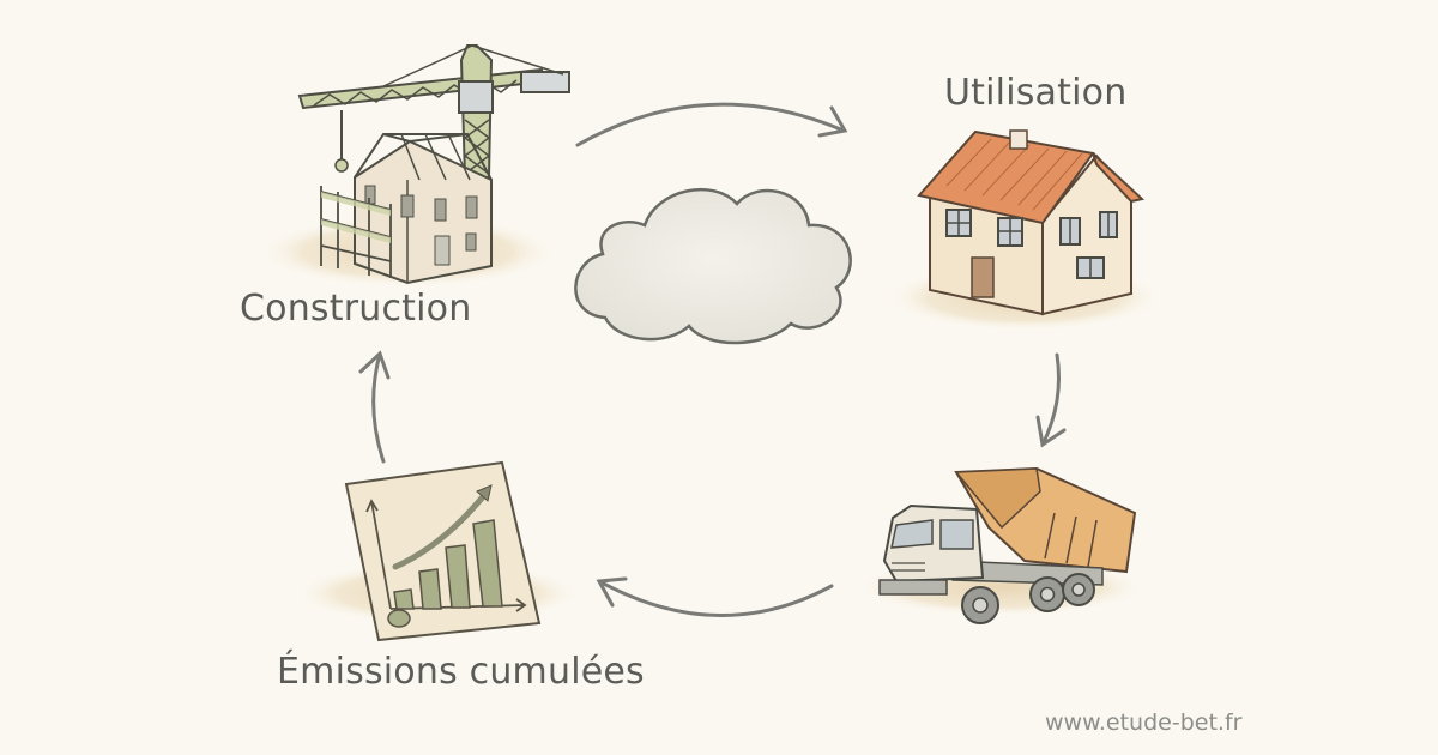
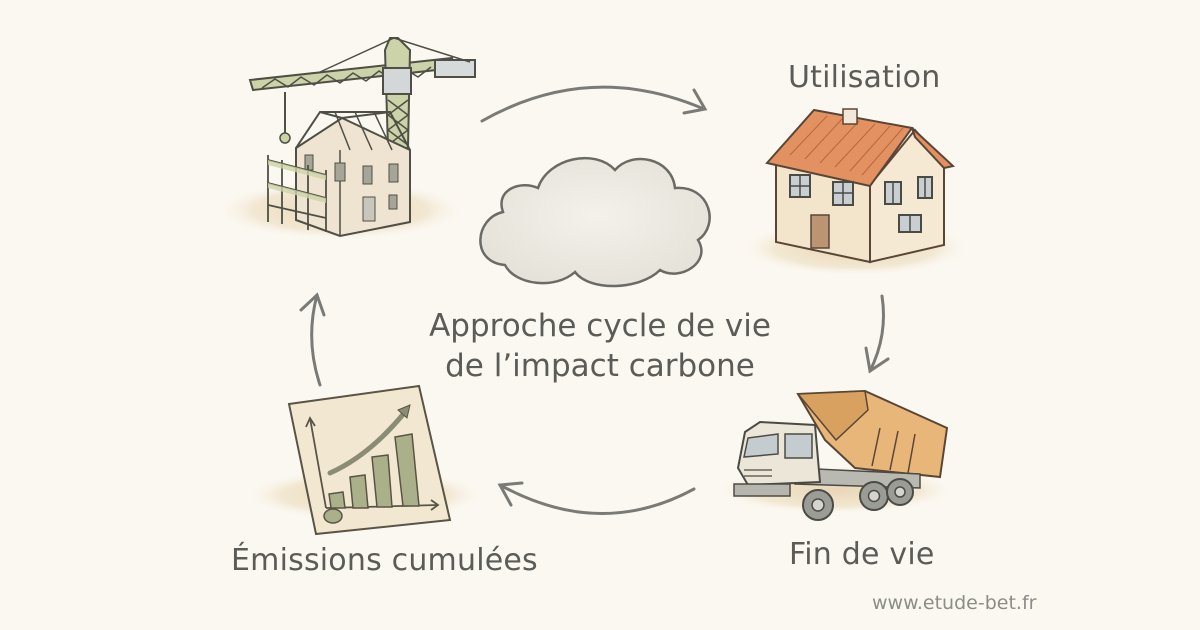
- Construction
  Utilisation
+ Fin de vie
  Émissions cumulées
+ Approche cycle de vie
+ de l’impact carbone
  www.etude-bet.fr
